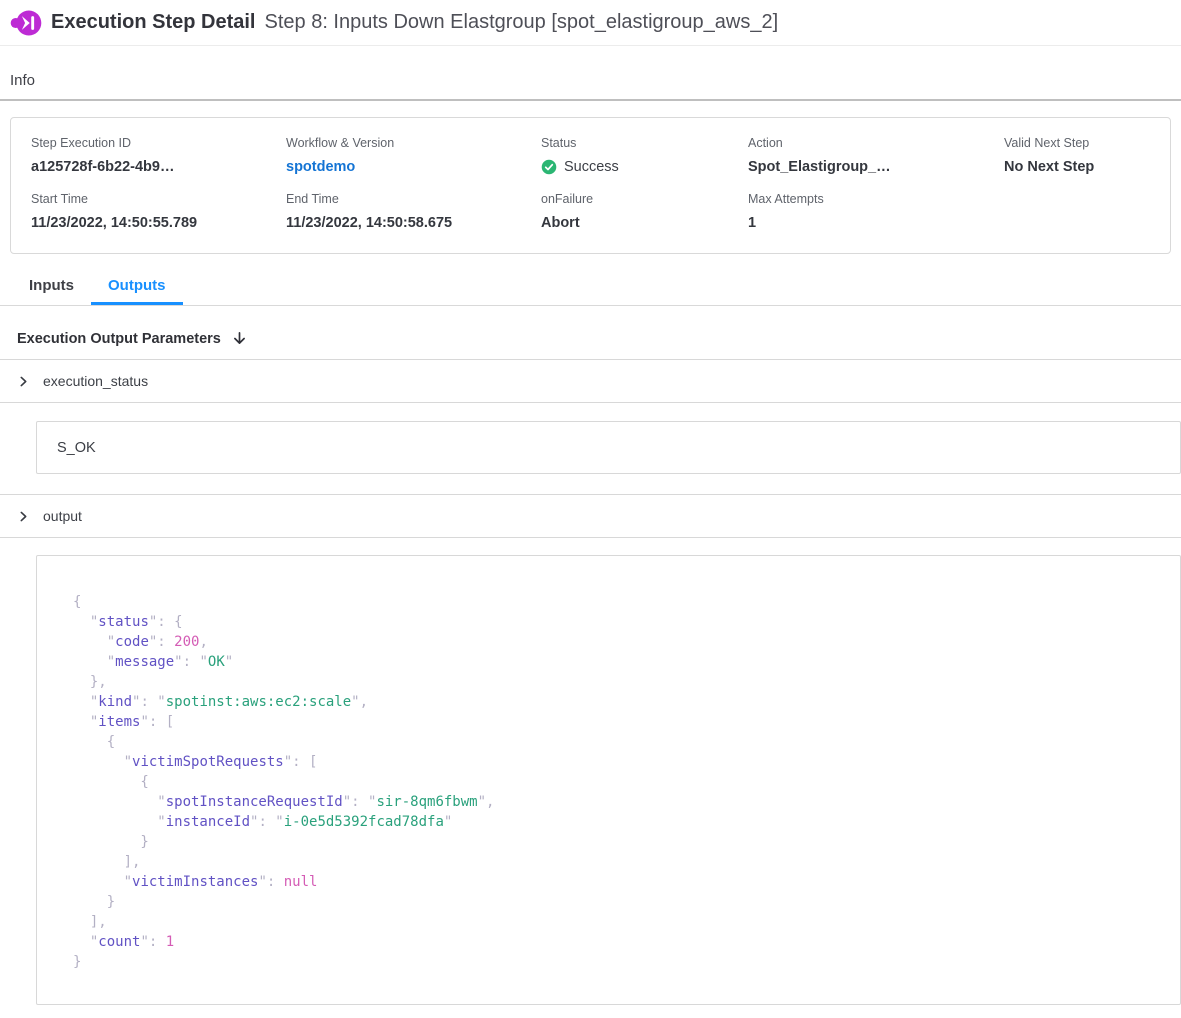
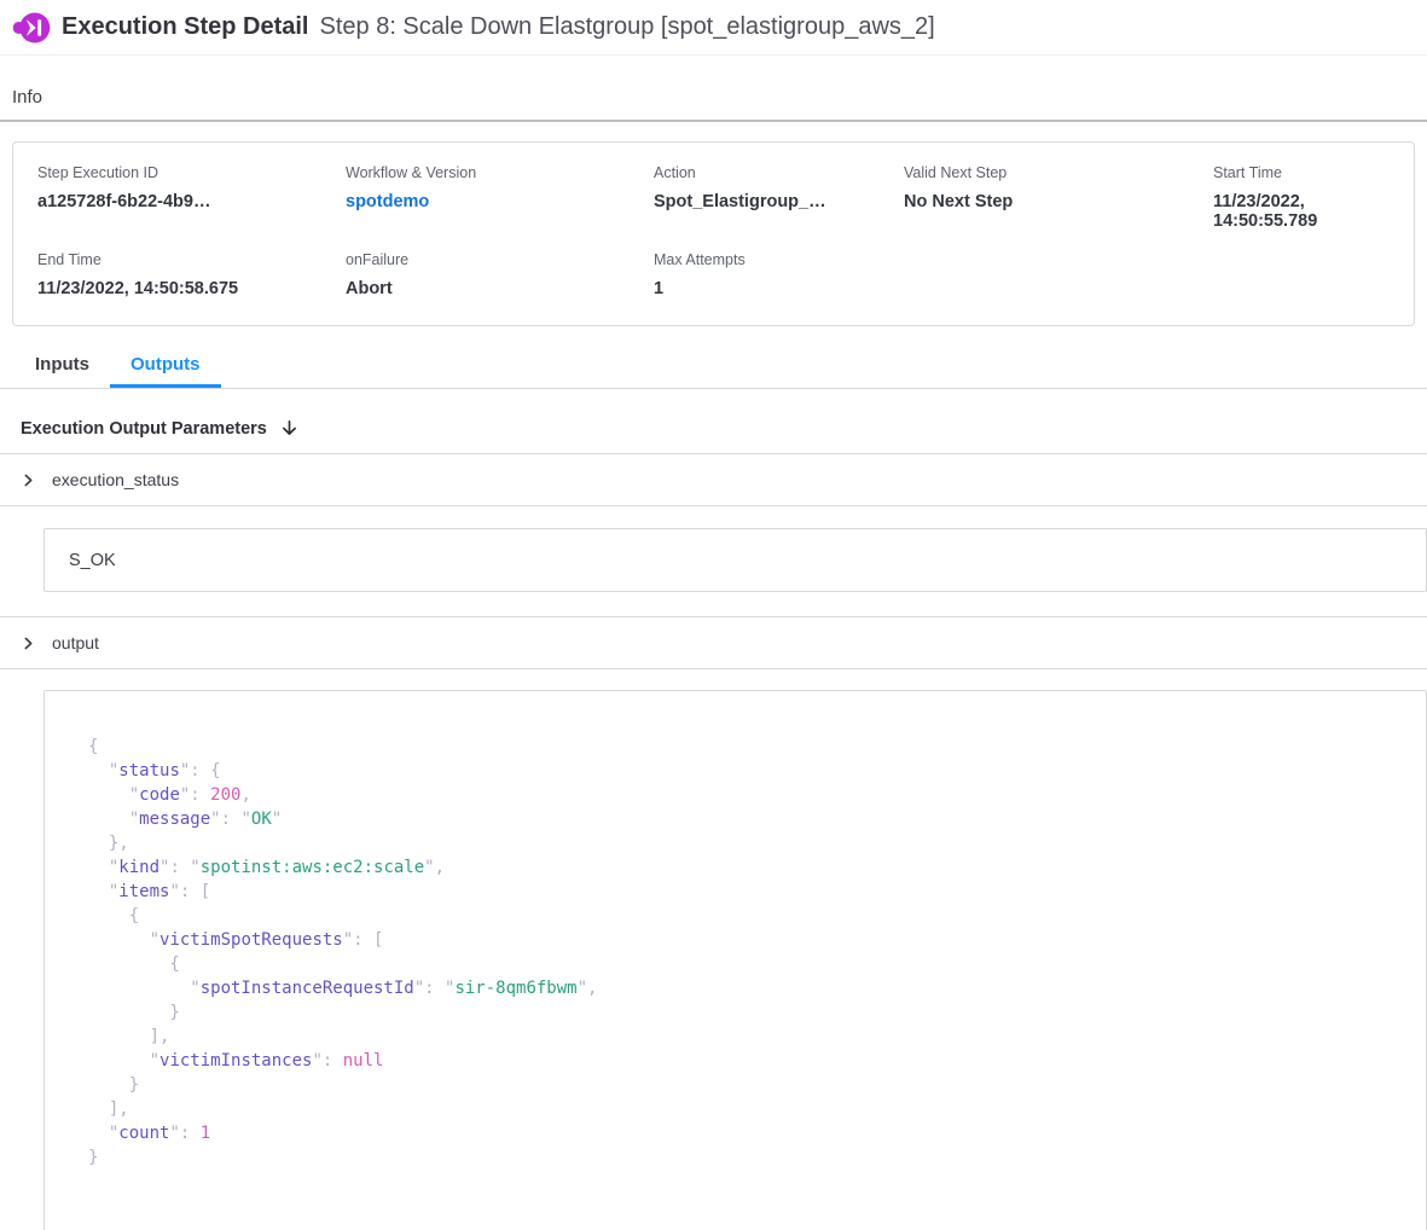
  Execution Step Detail
- Step 8: Inputs Down Elastgroup [spot_elastigroup_aws_2]
+ Step 8: Scale Down Elastgroup [spot_elastigroup_aws_2]
  Info
  Step Execution ID
  a125728f-6b22-4b9…
  Workflow & Version
  spotdemo
- Status
- Success
  Action
  Spot_Elastigroup_…
  Valid Next Step
  No Next Step
  Start Time
  11/23/2022, 14:50:55.789
  End Time
  11/23/2022, 14:50:58.675
  onFailure
  Abort
  Max Attempts
  1
  Inputs
  Outputs
  Execution Output Parameters
  execution_status
  S_OK
  output
  {
  "status": {
  "code": 200,
  "message": "OK"
  },
  "kind": "spotinst:aws:ec2:scale",
  "items": [
  {
  "victimSpotRequests": [
  {
  "spotInstanceRequestId": "sir-8qm6fbwm",
- "instanceId": "i-0e5d5392fcad78dfa"
  }
  ],
  "victimInstances": null
  }
  ],
  "count": 1
  }
